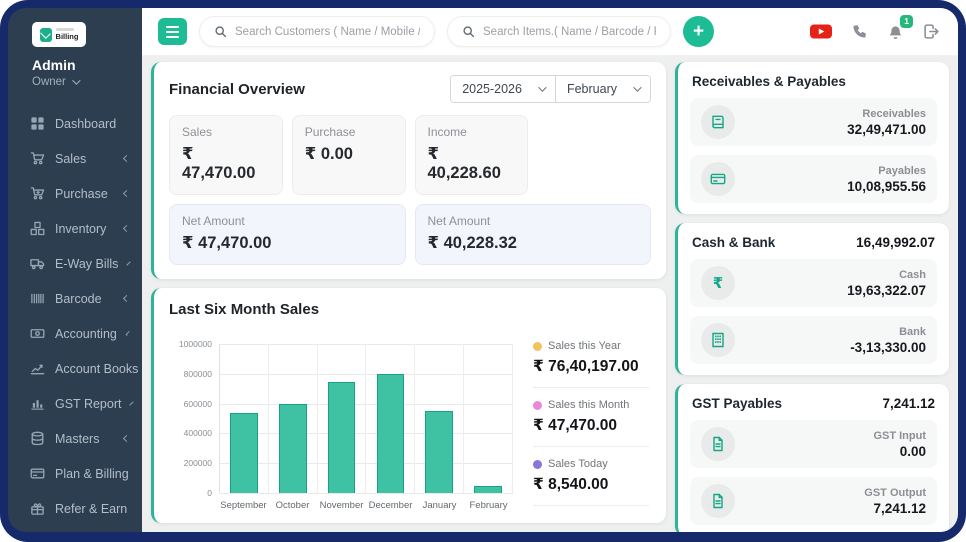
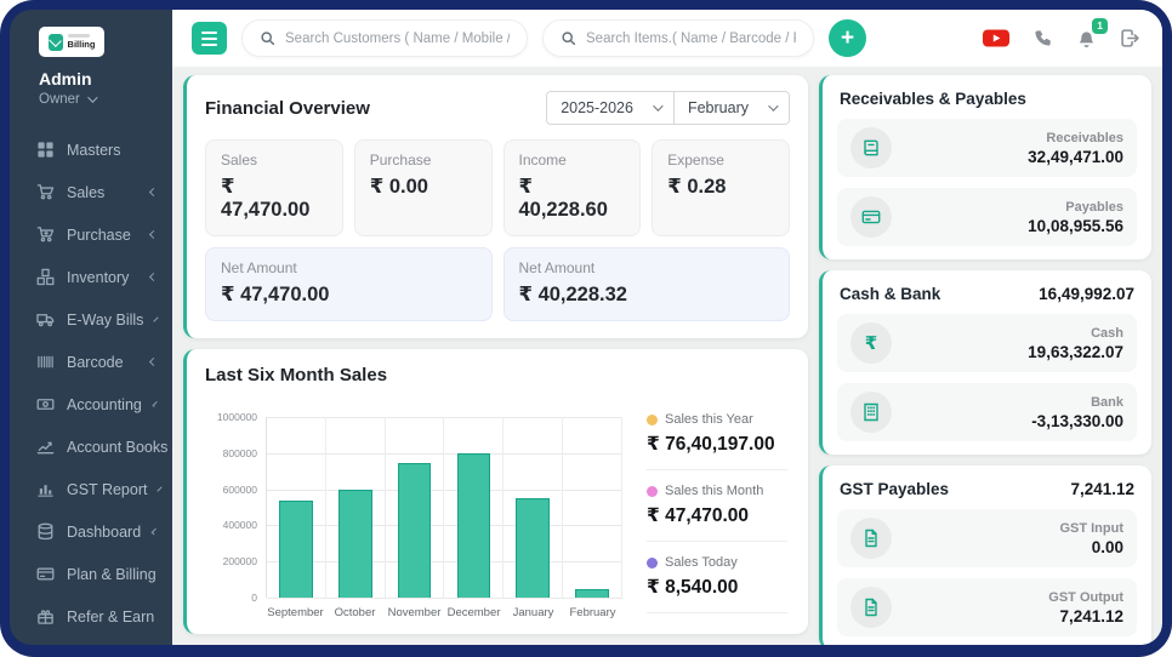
  Billing
  Admin
  Owner
- Dashboard
+ Masters
  Sales
  Purchase
  Inventory
  E-Way Bills
  Barcode
  Accounting
  Account Books
  GST Report
- Masters
+ Dashboard
  Plan & Billing
  Refer & Earn
  Search Customers ( Name / Mobile /
  Search Items.( Name / Barcode /
  +
  1
  Financial Overview
  2025-2026
  February
  Sales
  ₹ 47,470.00
  Purchase
  ₹ 0.00
  Income
  ₹ 40,228.60
+ Expense
+ ₹ 0.28
  Net Amount
  ₹ 47,470.00
  Net Amount
  ₹ 40,228.32
  Last Six Month Sales
  0
  200000
  400000
  600000
  800000
  1000000
  September
  October
  November
  December
  January
  February
  Sales this Year
  ₹ 76,40,197.00
  Sales this Month
  ₹ 47,470.00
  Sales Today
  ₹ 8,540.00
  Receivables & Payables
  Receivables
  32,49,471.00
  Payables
  10,08,955.56
  Cash & Bank
  16,49,992.07
  ₹
  Cash
  19,63,322.07
  Bank
  -3,13,330.00
  GST Payables
  7,241.12
  GST Input
  0.00
  GST Output
  7,241.12
